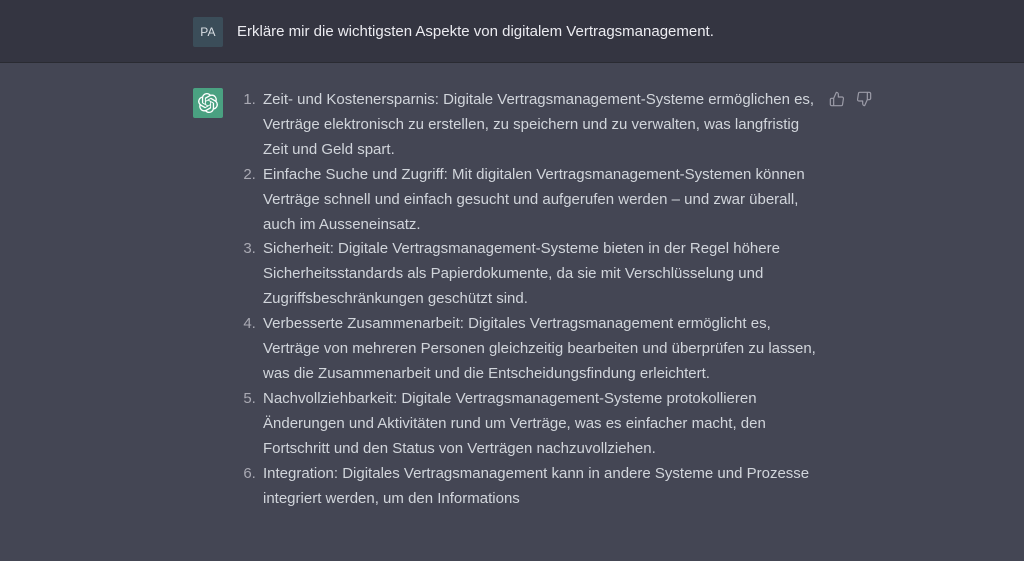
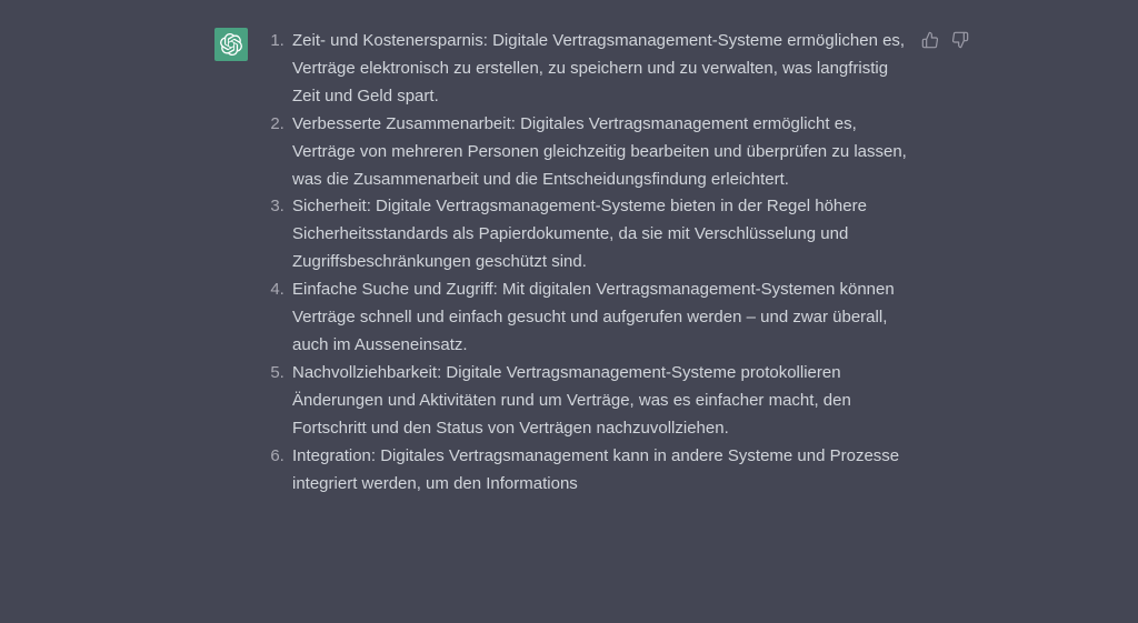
- PA
- Erkläre mir die wichtigsten Aspekte von digitalem Vertragsmanagement.
  Zeit- und Kostenersparnis: Digitale Vertragsmanagement-Systeme ermöglichen es, Verträge elektronisch zu erstellen, zu speichern und zu verwalten, was langfristig Zeit und Geld spart.
- Einfache Suche und Zugriff: Mit digitalen Vertragsmanagement-Systemen können Verträge schnell und einfach gesucht und aufgerufen werden – und zwar überall, auch im Ausseneinsatz.
+ Verbesserte Zusammenarbeit: Digitales Vertragsmanagement ermöglicht es, Verträge von mehreren Personen gleichzeitig bearbeiten und überprüfen zu lassen, was die Zusammenarbeit und die Entscheidungsfindung erleichtert.
  Sicherheit: Digitale Vertragsmanagement-Systeme bieten in der Regel höhere Sicherheitsstandards als Papierdokumente, da sie mit Verschlüsselung und Zugriffsbeschränkungen geschützt sind.
- Verbesserte Zusammenarbeit: Digitales Vertragsmanagement ermöglicht es, Verträge von mehreren Personen gleichzeitig bearbeiten und überprüfen zu lassen, was die Zusammenarbeit und die Entscheidungsfindung erleichtert.
+ Einfache Suche und Zugriff: Mit digitalen Vertragsmanagement-Systemen können Verträge schnell und einfach gesucht und aufgerufen werden – und zwar überall, auch im Ausseneinsatz.
  Nachvollziehbarkeit: Digitale Vertragsmanagement-Systeme protokollieren Änderungen und Aktivitäten rund um Verträge, was es einfacher macht, den Fortschritt und den Status von Verträgen nachzuvollziehen.
  Integration: Digitales Vertragsmanagement kann in andere Systeme und Prozesse integriert werden, um den Informations
